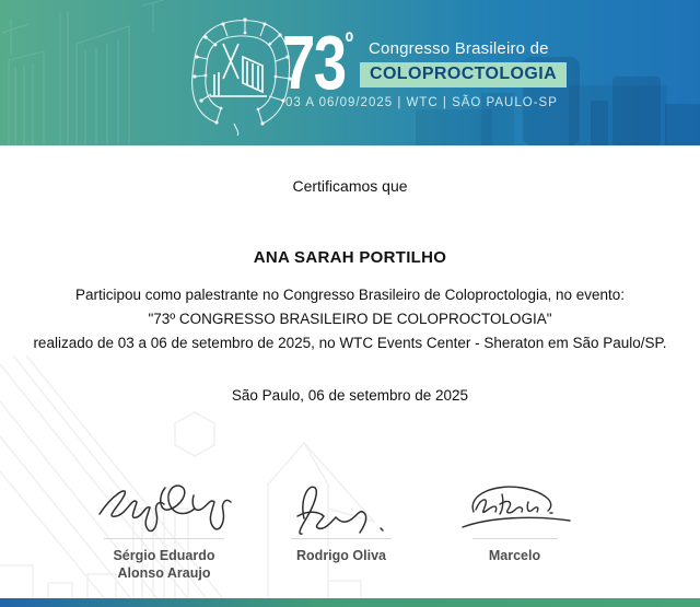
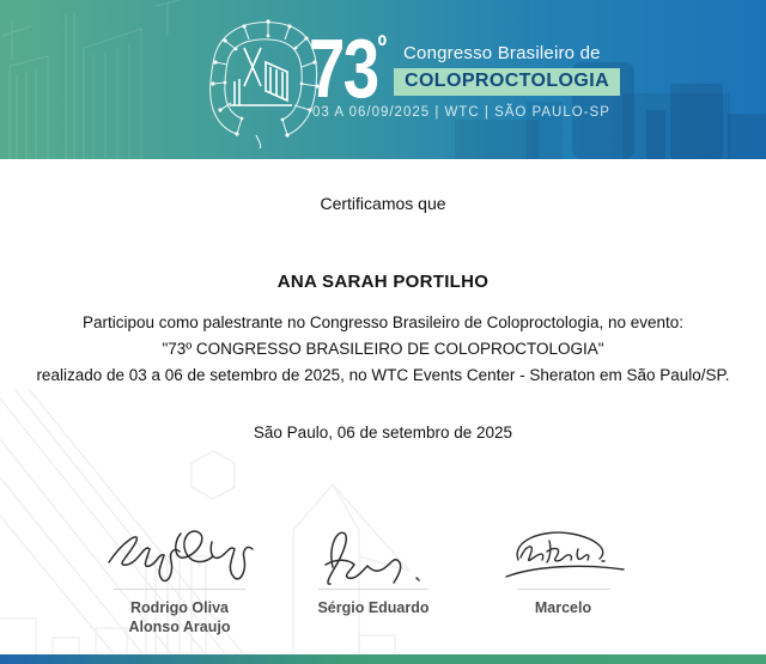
  73º
  Congresso Brasileiro de
  COLOPROCTOLOGIA
  03 A 06/09/2025 | WTC | SÃO PAULO-SP
  Certificamos que
  ANA SARAH PORTILHO
  Participou como palestrante no Congresso Brasileiro de Coloproctologia, no evento:
  "73º CONGRESSO BRASILEIRO DE COLOPROCTOLOGIA"
  realizado de 03 a 06 de setembro de 2025, no WTC Events Center - Sheraton em São Paulo/SP.
  São Paulo, 06 de setembro de 2025
- Sérgio Eduardo
+ Rodrigo Oliva
  Alonso Araujo
- Rodrigo Oliva
+ Sérgio Eduardo
  Marcelo
